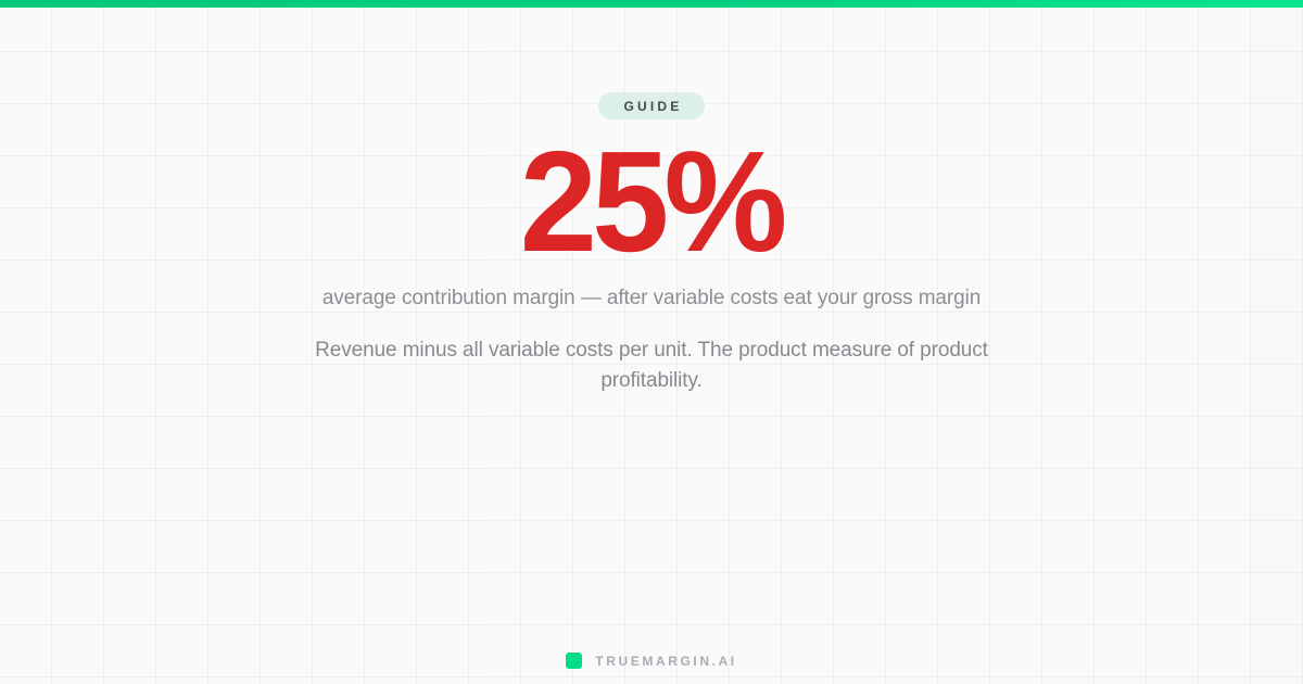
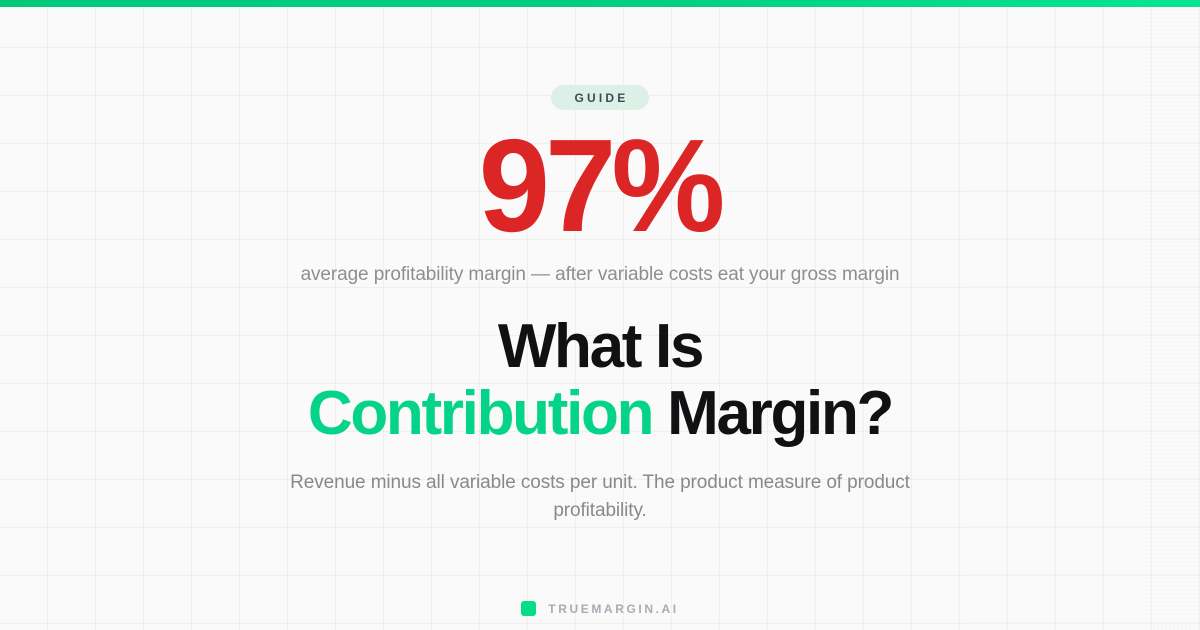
  GUIDE
- 25%
+ 97%
- average contribution margin — after variable costs eat your gross margin
+ average profitability margin — after variable costs eat your gross margin
+ What Is
+ Contribution Margin?
  Revenue minus all variable costs per unit. The product measure of product profitability.
  TRUEMARGIN.AI
